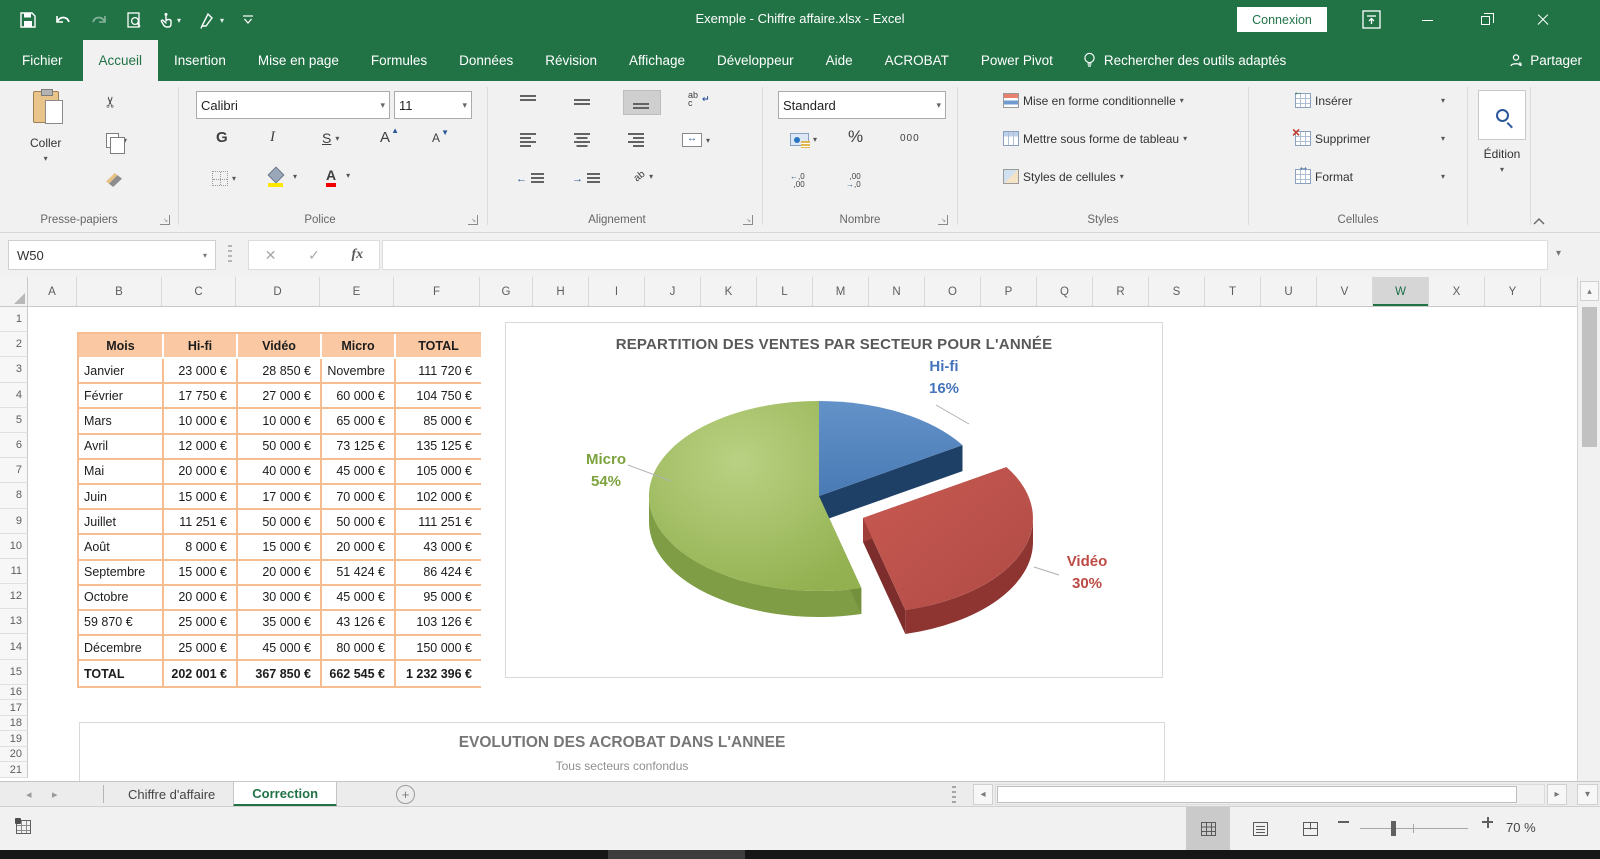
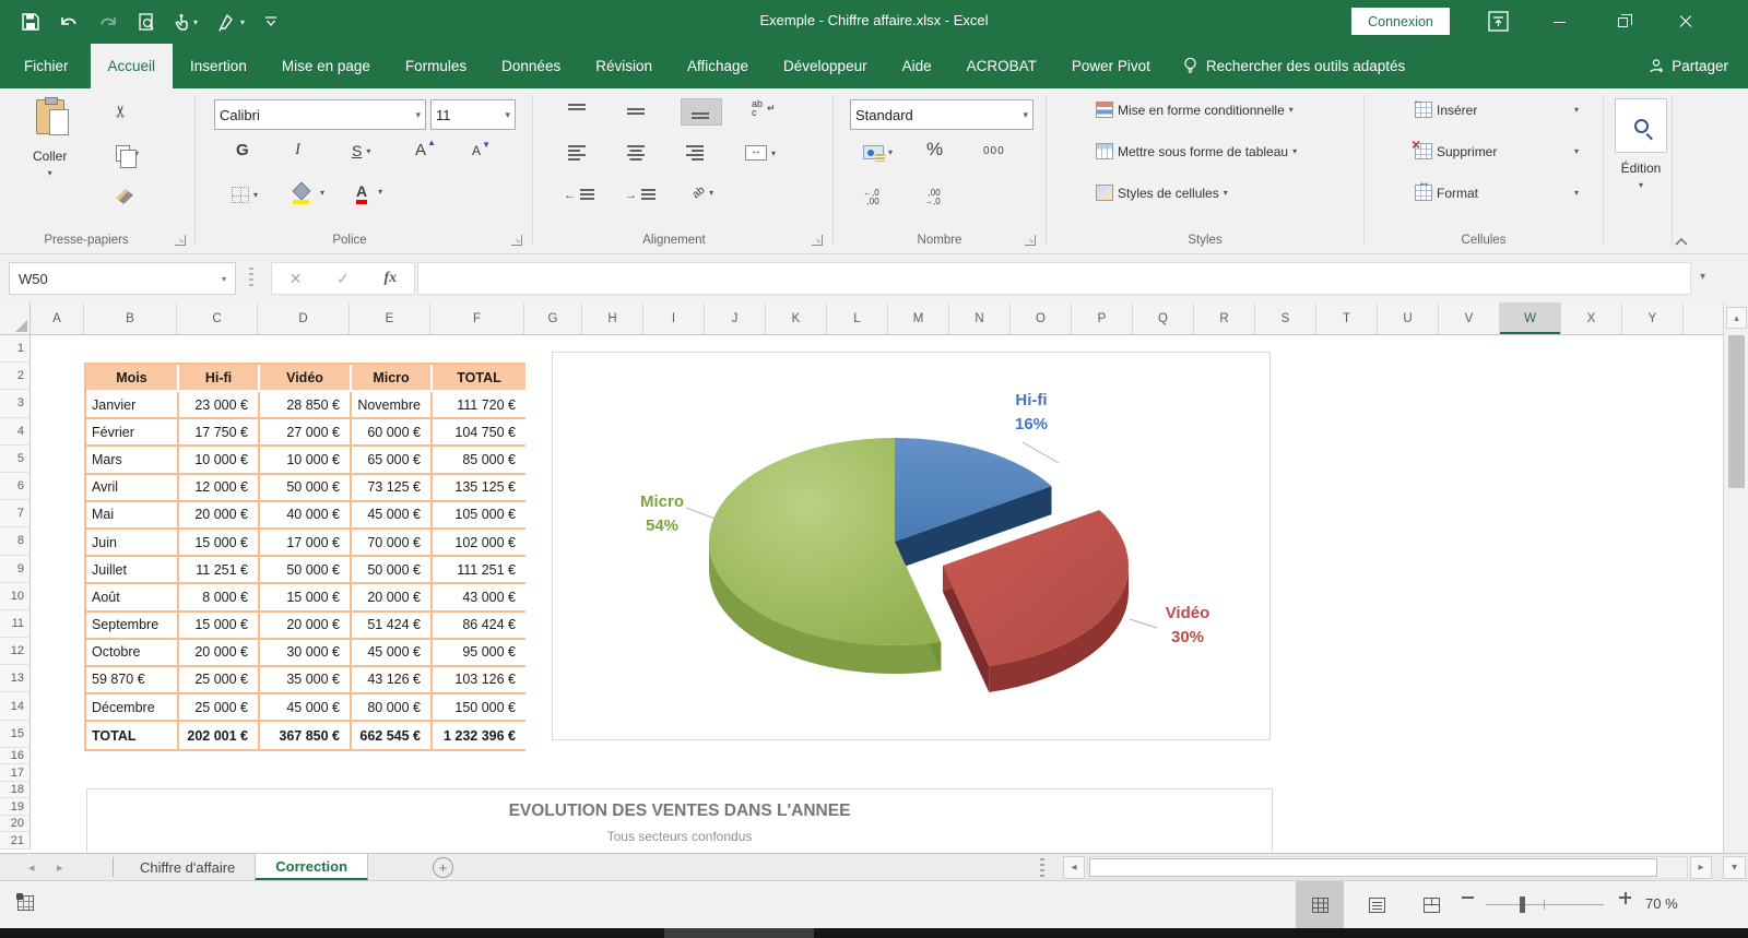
  ▾
  ▾
  Exemple - Chiffre affaire.xlsx - Excel
  Connexion
  Fichier
  Accueil
  Insertion
  Mise en page
  Formules
  Données
  Révision
  Affichage
  Développeur
  Aide
  ACROBAT
  Power Pivot
  Rechercher des outils adaptés
  Partager
  Coller
  ▾
  ▾
  Presse-papiers
  Calibri
  ▾
  11
  ▾
  G
  I
  S
  ▾
  A
  ▲
  A
  ▼
  ▾
  ▾
  A
  ▾
  Police
  ab
  c
  ↵
  ▾
  ←
  →
  ▾
  Alignement
  Standard
  ▾
  ▾
  %
  000
  ←,0
  ,00
  ,00
  →,0
  Nombre
  Mise en forme conditionnelle
  ▾
  Mettre sous forme de tableau
  ▾
  Styles de cellules
  ▾
  Styles
  Insérer
  ▾
  Supprimer
  ▾
  Format
  ▾
  Cellules
  Édition
  ▾
  W50
  ▾
  ✕
  ✓
  fx
  ▾
  A
  B
  C
  D
  E
  F
  G
  H
  I
  J
  K
  L
  M
  N
  O
  P
  Q
  R
  S
  T
  U
  V
  W
  X
  Y
  1
  2
  3
  4
  5
  6
  7
  8
  9
  10
  11
  12
  13
  14
  15
  16
  17
  18
  19
  20
  21
  Mois
  Hi-fi
  Vidéo
  Micro
  TOTAL
  Janvier
  23 000 €
  28 850 €
  Novembre
  111 720 €
  Février
  17 750 €
  27 000 €
  60 000 €
  104 750 €
  Mars
  10 000 €
  10 000 €
  65 000 €
  85 000 €
  Avril
  12 000 €
  50 000 €
  73 125 €
  135 125 €
  Mai
  20 000 €
  40 000 €
  45 000 €
  105 000 €
  Juin
  15 000 €
  17 000 €
  70 000 €
  102 000 €
  Juillet
  11 251 €
  50 000 €
  50 000 €
  111 251 €
  Août
  8 000 €
  15 000 €
  20 000 €
  43 000 €
  Septembre
  15 000 €
  20 000 €
  51 424 €
  86 424 €
  Octobre
  20 000 €
  30 000 €
  45 000 €
  95 000 €
  59 870 €
  25 000 €
  35 000 €
  43 126 €
  103 126 €
  Décembre
  25 000 €
  45 000 €
  80 000 €
  150 000 €
  TOTAL
  202 001 €
  367 850 €
  662 545 €
  1 232 396 €
- REPARTITION DES VENTES PAR SECTEUR POUR L'ANNÉE
  Hi-fi
  16%
  Vidéo
  30%
  Micro
  54%
- EVOLUTION DES ACROBAT DANS L'ANNEE
+ EVOLUTION DES VENTES DANS L'ANNEE
  Tous secteurs confondus
  ▴
  ◂
  ▸
  Chiffre d'affaire
  Correction
  +
  ◂
  ▸
  ▾
  70 %
